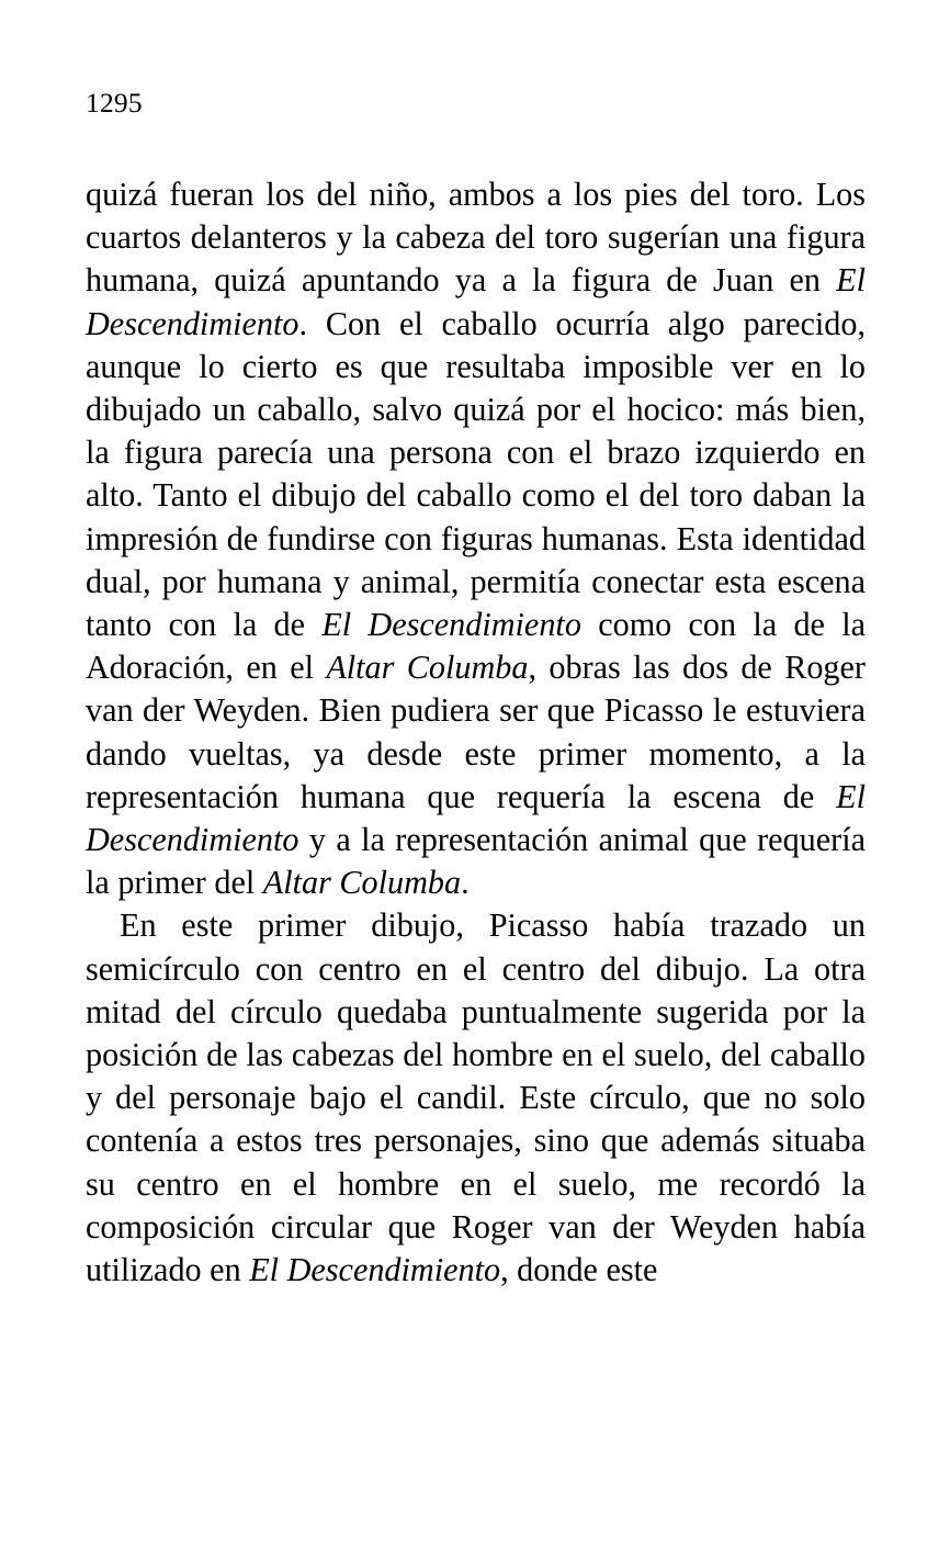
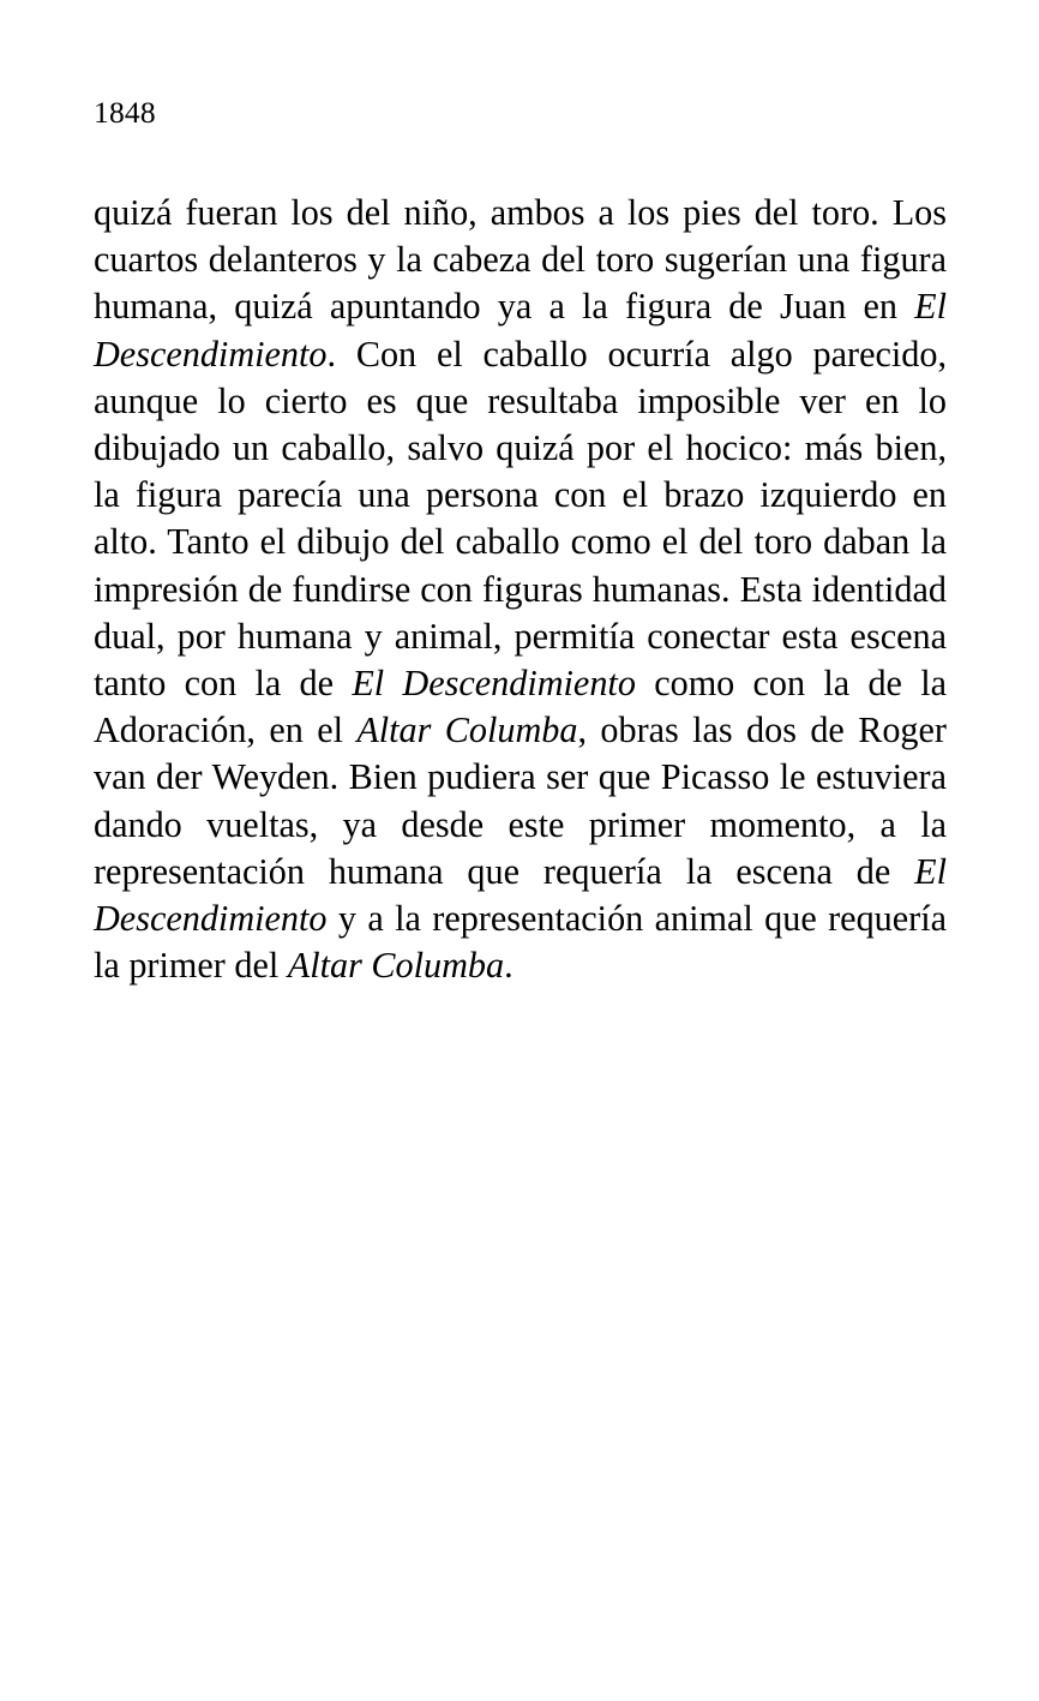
- 1295
+ 1848
  quizá fueran los del niño, ambos a los pies del toro. Los cuartos delanteros y la cabeza del toro sugerían una figura humana, quizá apuntando ya a la figura de Juan en El Descendimiento. Con el caballo ocurría algo parecido, aunque lo cierto es que resultaba imposible ver en lo dibujado un caballo, salvo quizá por el hocico: más bien, la figura parecía una persona con el brazo izquierdo en alto. Tanto el dibujo del caballo como el del toro daban la impresión de fundirse con figuras humanas. Esta identidad dual, por humana y animal, permitía conectar esta escena tanto con la de El Descendimiento como con la de la Adoración, en el Altar Columba, obras las dos de Roger van der Weyden. Bien pudiera ser que Picasso le estuviera dando vueltas, ya desde este primer momento, a la representación humana que requería la escena de El Descendimiento y a la representación animal que requería la primer del Altar Columba.
- En este primer dibujo, Picasso había trazado un semicírculo con centro en el centro del dibujo. La otra mitad del círculo quedaba puntualmente sugerida por la posición de las cabezas del hombre en el suelo, del caballo y del personaje bajo el candil. Este círculo, que no solo contenía a estos tres personajes, sino que además situaba su centro en el hombre en el suelo, me recordó la composición circular que Roger van der Weyden había utilizado en El Descendimiento, donde este
